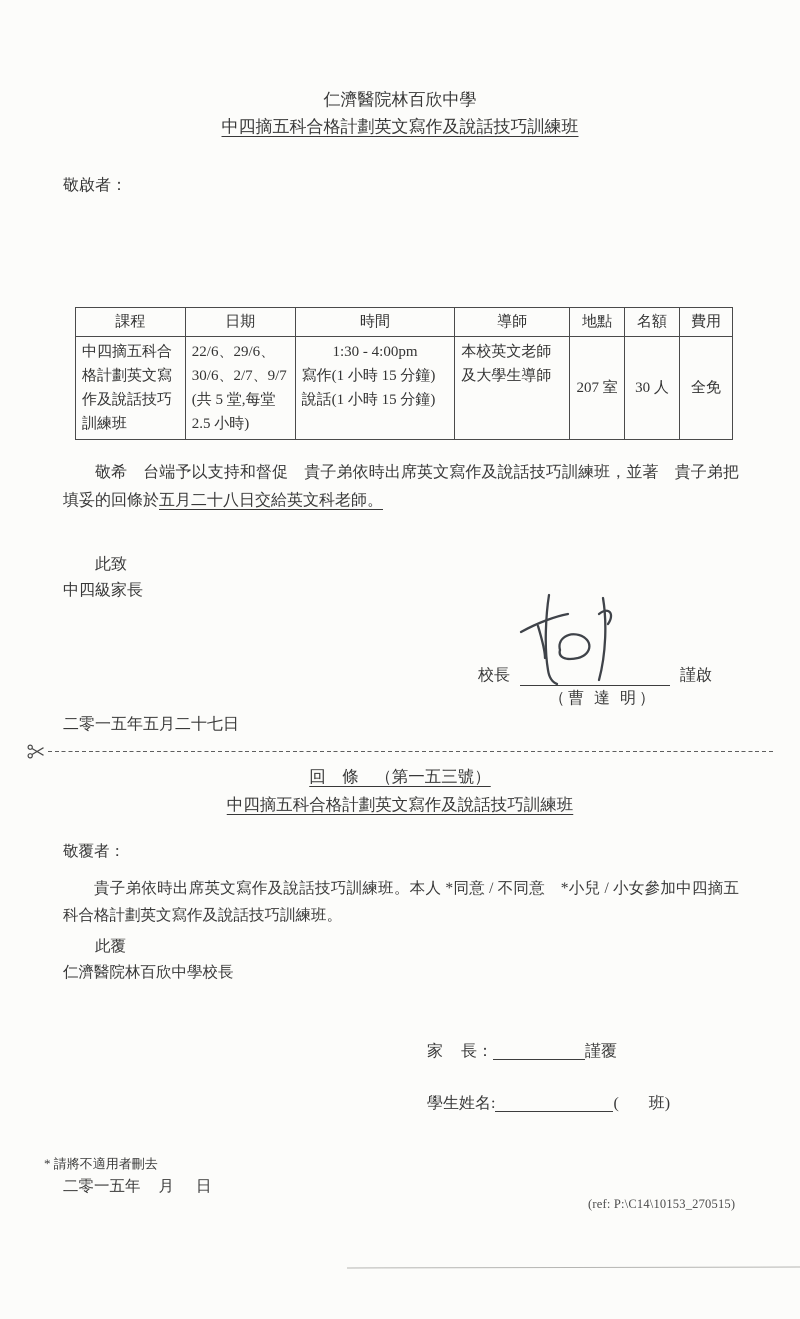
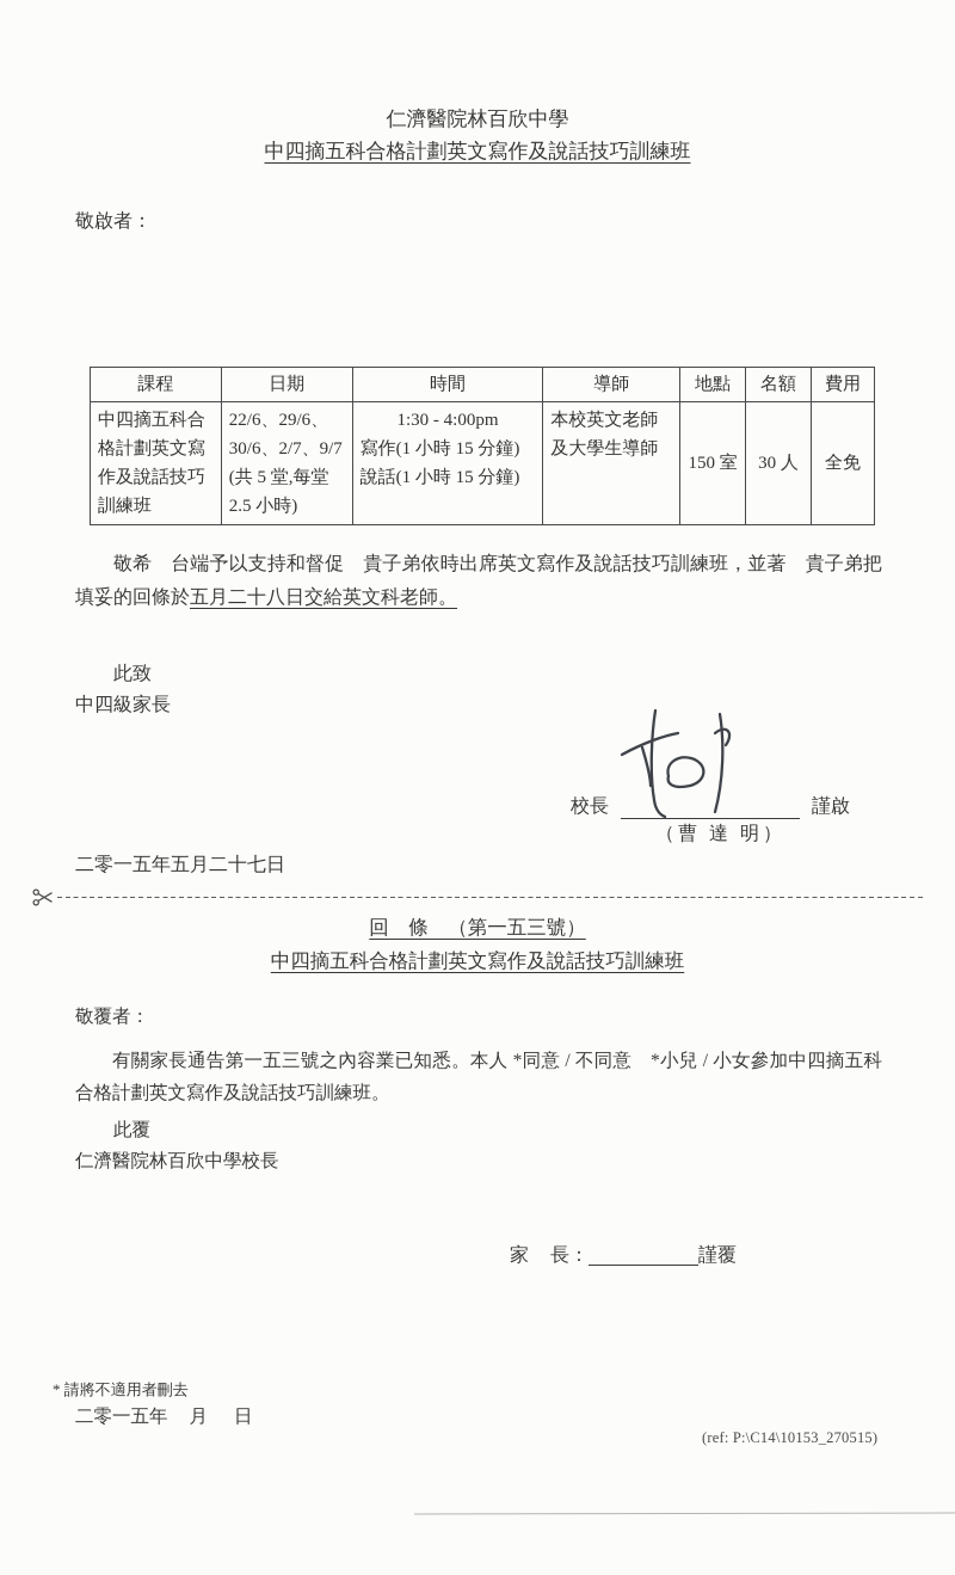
  仁濟醫院林百欣中學
  中四摘五科合格計劃英文寫作及說話技巧訓練班
  敬啟者：
  課程	日期	時間	導師	地點	名額	費用
- 中四摘五科合格計劃英文寫作及說話技巧訓練班	22/6、29/6、30/6、2/7、9/7 (共 5 堂,每堂 2.5 小時)	1:30 - 4:00pm 寫作(1 小時 15 分鐘) 說話(1 小時 15 分鐘)	本校英文老師及大學生導師	207 室	30 人	全免
+ 中四摘五科合格計劃英文寫作及說話技巧訓練班	22/6、29/6、30/6、2/7、9/7 (共 5 堂,每堂 2.5 小時)	1:30 - 4:00pm 寫作(1 小時 15 分鐘) 說話(1 小時 15 分鐘)	本校英文老師及大學生導師	150 室	30 人	全免
  敬希 台端予以支持和督促 貴子弟依時出席英文寫作及說話技巧訓練班，並著 貴子弟把填妥的回條於五月二十八日交給英文科老師。
  此致
  中四級家長
  校長
  謹啟
  （曹 達 明）
  二零一五年五月二十七日
  回 條 （第一五三號）
  中四摘五科合格計劃英文寫作及說話技巧訓練班
  敬覆者：
- 貴子弟依時出席英文寫作及說話技巧訓練班。本人 *同意 / 不同意 *小兒 / 小女參加中四摘五科合格計劃英文寫作及說話技巧訓練班。
+ 有關家長通告第一五三號之內容業已知悉。本人 *同意 / 不同意 *小兒 / 小女參加中四摘五科合格計劃英文寫作及說話技巧訓練班。
  此覆
  仁濟醫院林百欣中學校長
  家
  長：
  謹覆
- 學生姓名:
- (
- 班)
  * 請將不適用者刪去
  二零一五年
  月
  日
  (ref: P:\C14\10153_270515)
